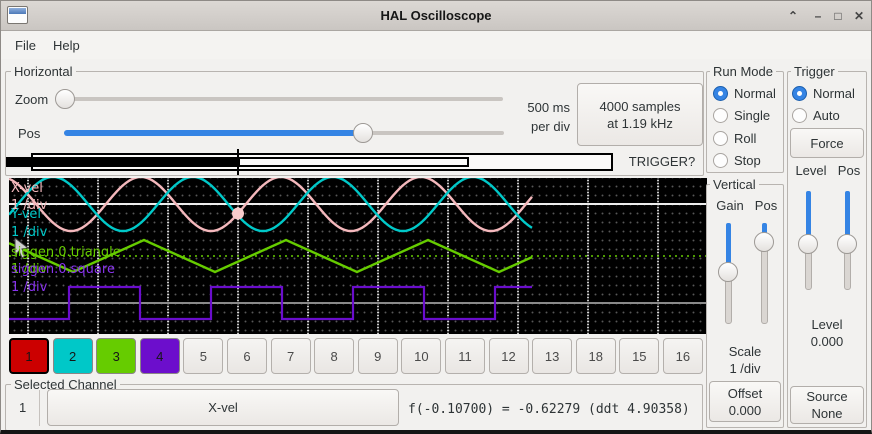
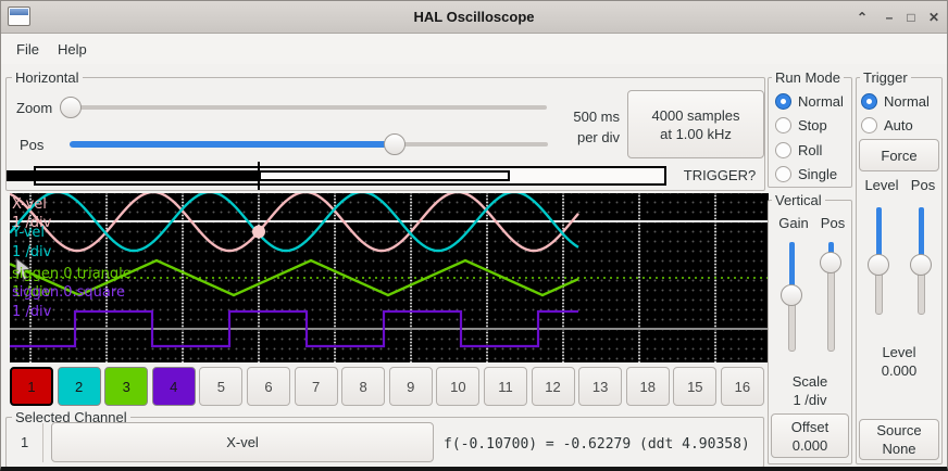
  HAL Oscilloscope
  ⌃
  –
  □
  ✕
  File
  Help
  Horizontal
  Zoom
  Pos
  500 ms
  per div
  4000 samples
- at 1.19 kHz
+ at 1.00 kHz
  TRIGGER?
  X-vel
  1 /div
  Y-vel
  1 /div
  siggen.0.triangle
  1 /div
  siggen.0.square
  1 /div
  1
  2
  3
  4
  5
  6
  7
  8
  9
  10
  11
  12
  13
  18
  15
  16
  Selected Channel
  1
  X-vel
  f(-0.10700) = -0.62279 (ddt 4.90358)
  Run Mode
  Trigger
  Force
  Level
  Pos
  Level
  0.000
  Source
  None
  Vertical
  Gain
  Pos
  Scale
  1 /div
  Offset
  0.000
  Normal
- Single
+ Stop
  Roll
- Stop
+ Single
  Normal
  Auto
